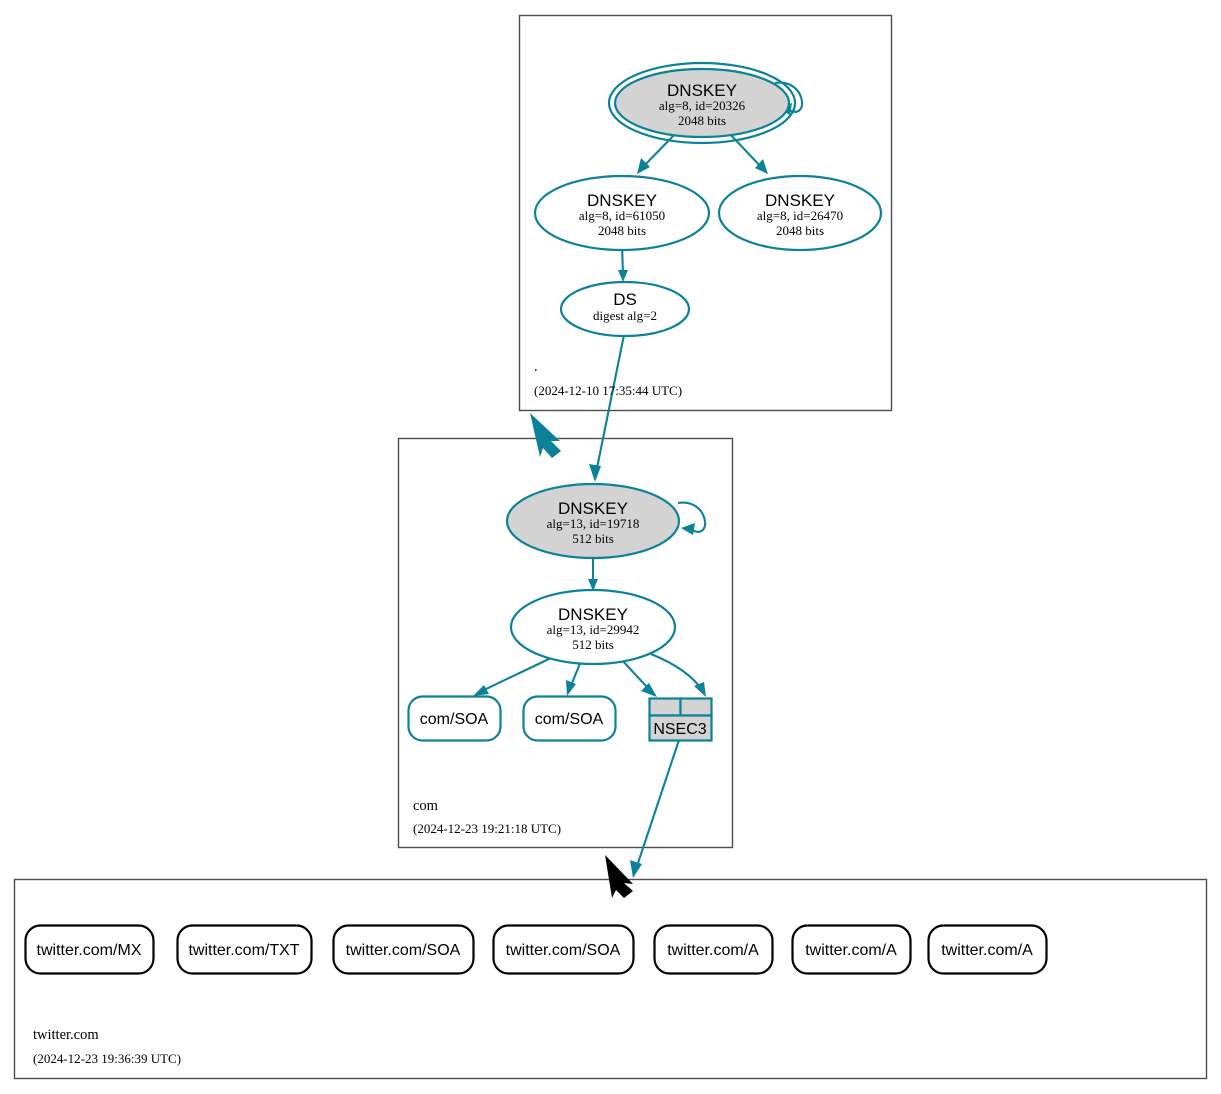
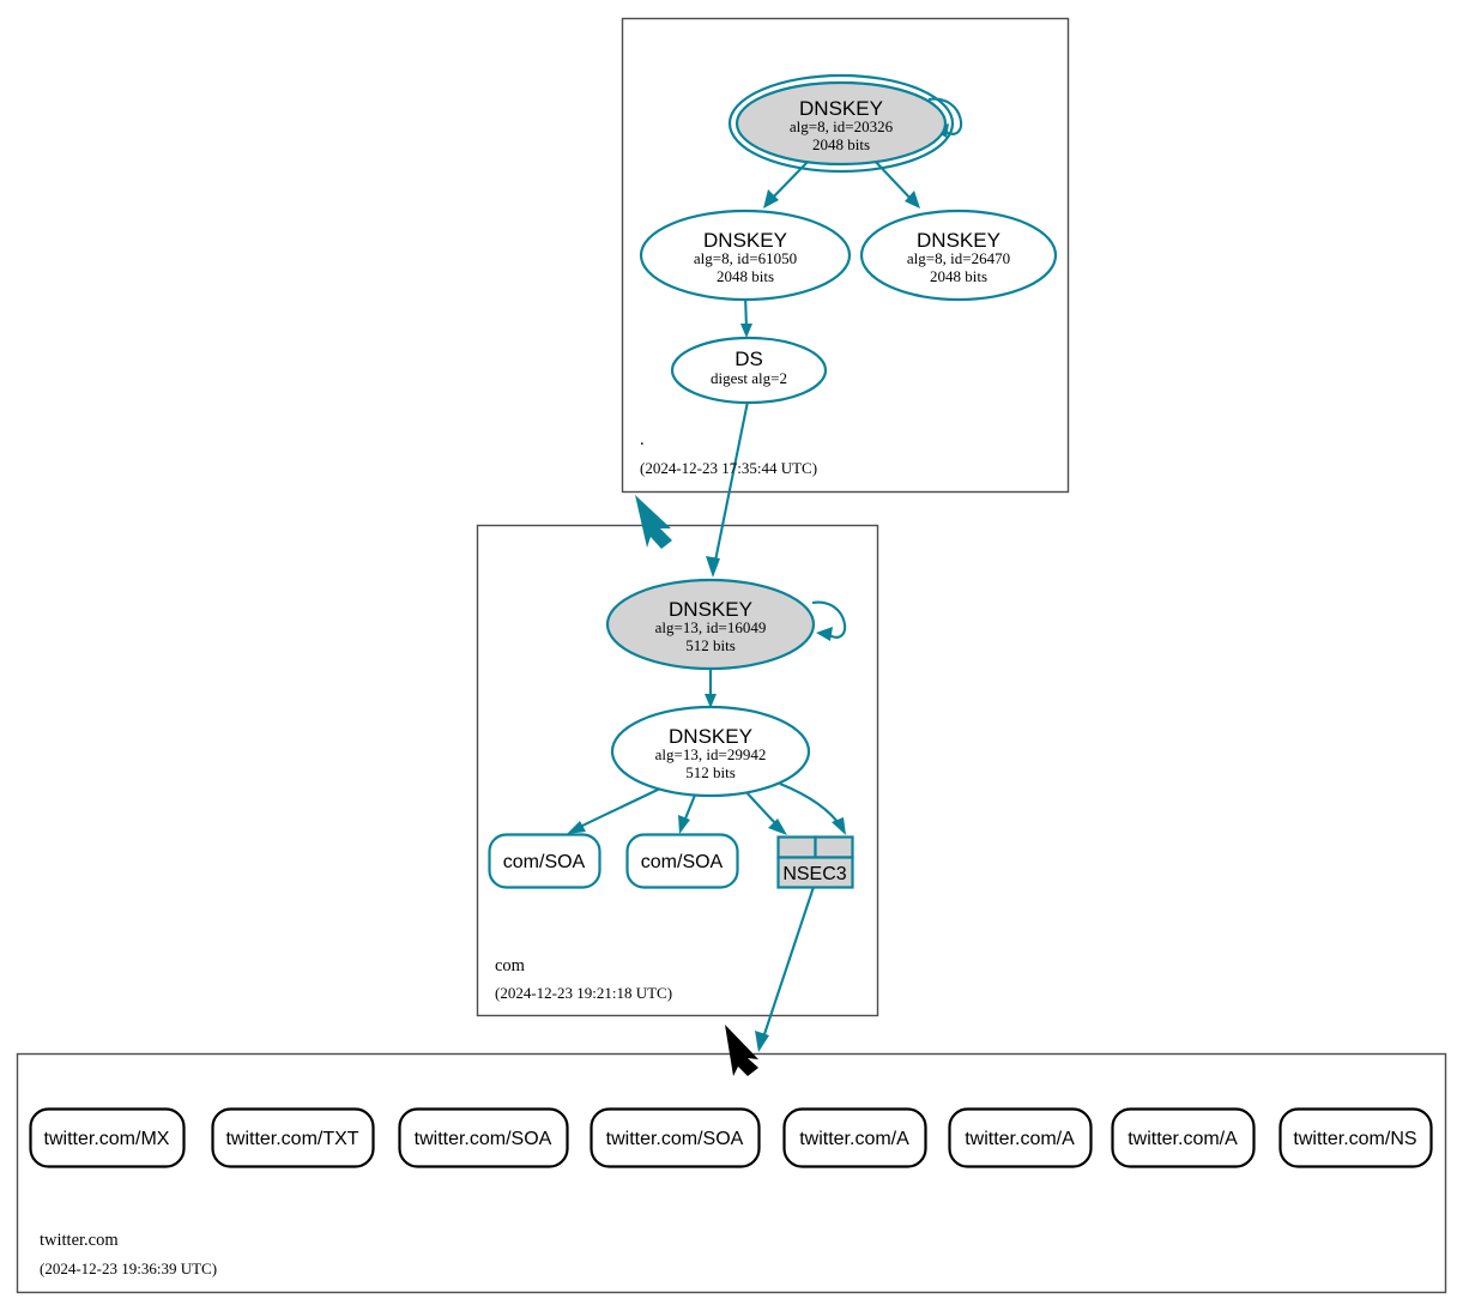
  DNSKEY
  alg=8, id=20326
  2048 bits
  DNSKEY
  alg=8, id=61050
  2048 bits
  DNSKEY
  alg=8, id=26470
  2048 bits
  DS
  digest alg=2
  .
- (2024-12-10 17:35:44 UTC)
+ (2024-12-23 17:35:44 UTC)
  DNSKEY
- alg=13, id=19718
+ alg=13, id=16049
  512 bits
  DNSKEY
  alg=13, id=29942
  512 bits
  com/SOA
  com/SOA
  NSEC3
  com
  (2024-12-23 19:21:18 UTC)
  twitter.com/MX
  twitter.com/TXT
  twitter.com/SOA
  twitter.com/SOA
  twitter.com/A
  twitter.com/A
  twitter.com/A
+ twitter.com/NS
  twitter.com
  (2024-12-23 19:36:39 UTC)
